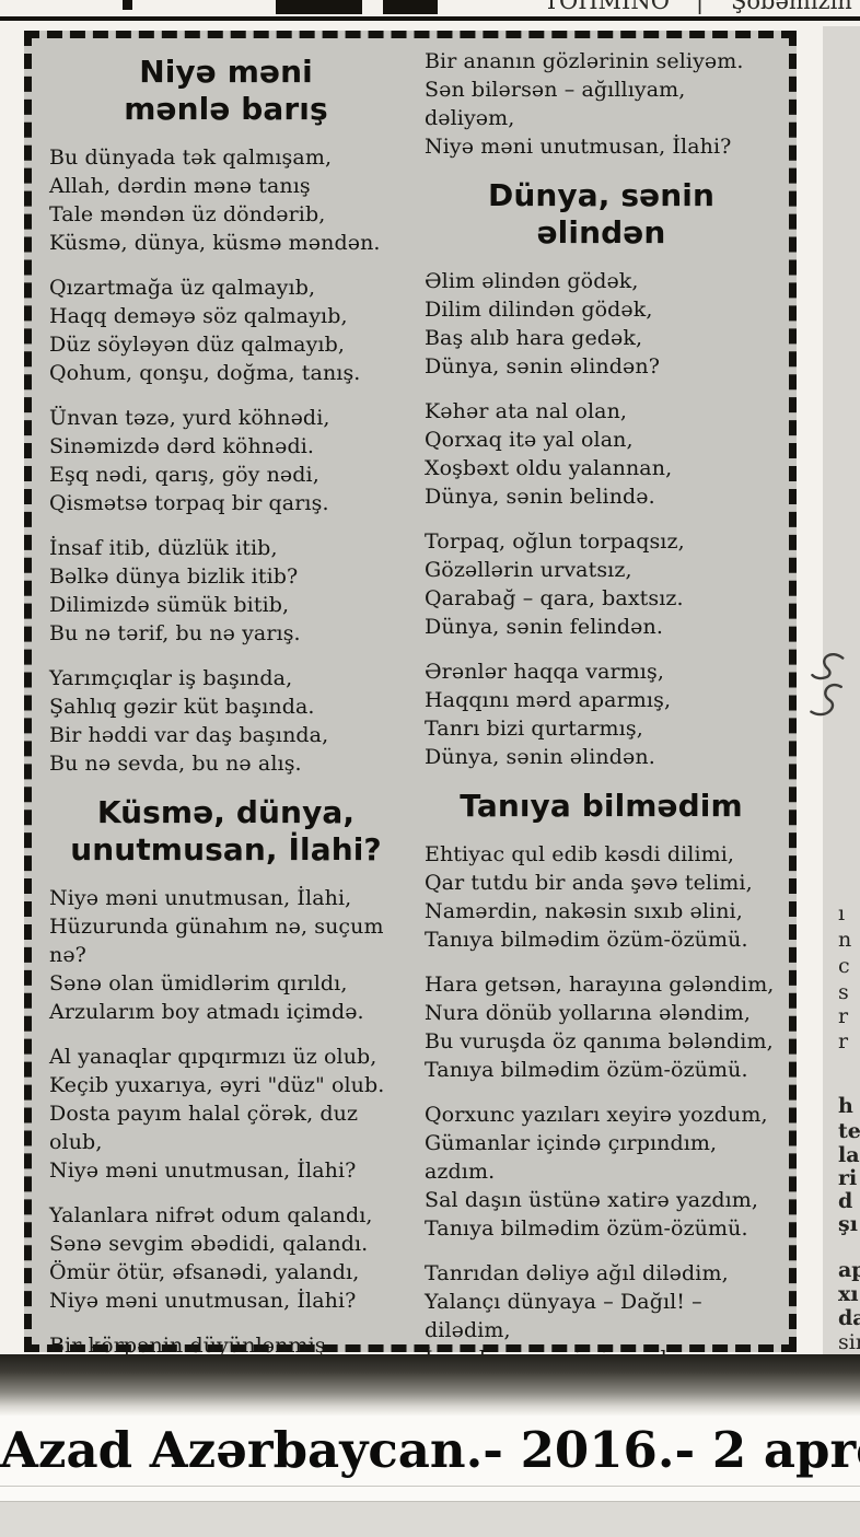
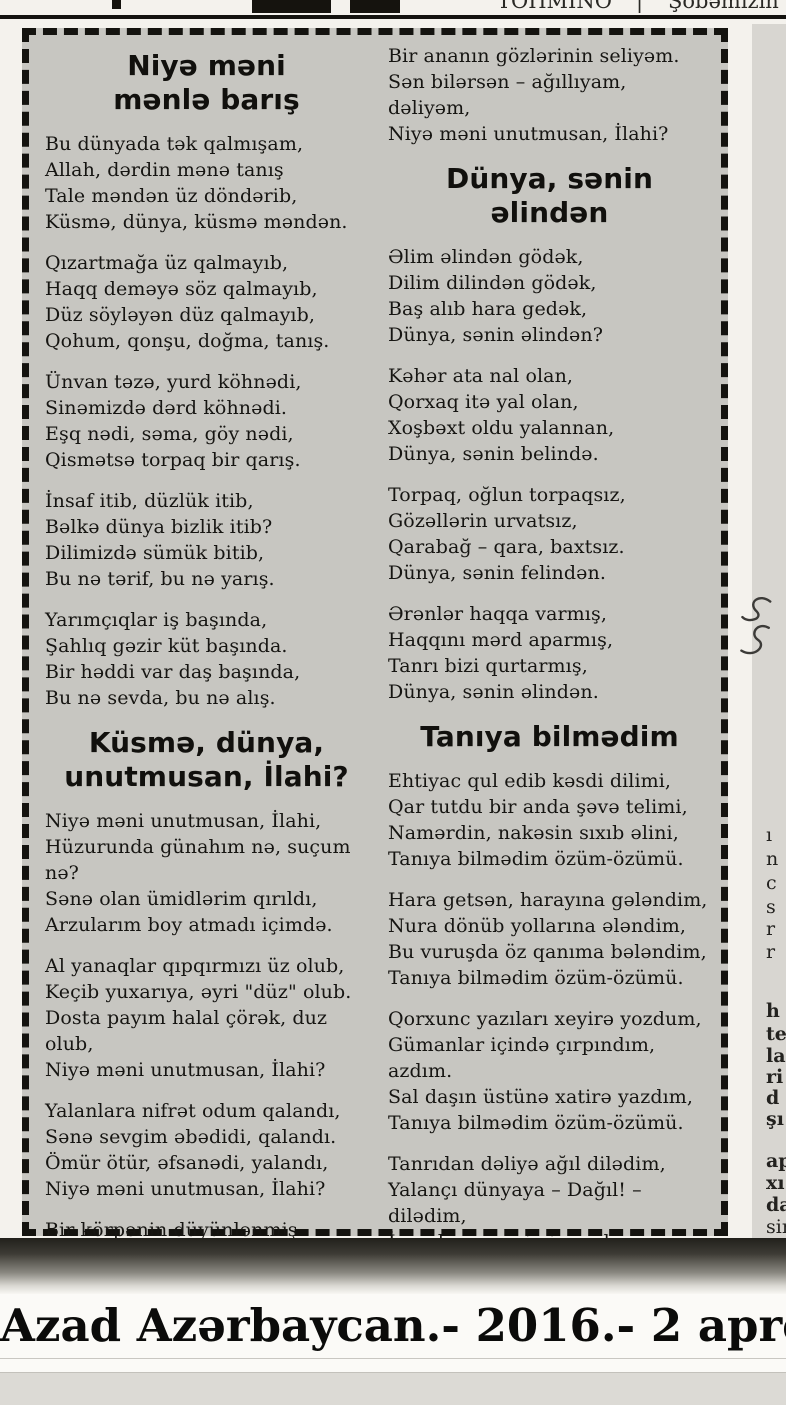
  TÖHMİNÖ
  |
  Şöbəmizin
  ı
  n
  c
  s
  r
  r
  h
  te
  la
  ri
  d
  şı
  ap
  xı
  da
  Niyə məni
  mənlə barış
  Bu dünyada tək qalmışam,
  Allah, dərdin mənə tanış
  Tale məndən üz döndərib,
  Küsmə, dünya, küsmə məndən.
  Qızartmağa üz qalmayıb,
  Haqq deməyə söz qalmayıb,
  Düz söyləyən düz qalmayıb,
  Qohum, qonşu, doğma, tanış.
  Ünvan təzə, yurd köhnədi,
  Sinəmizdə dərd köhnədi.
- Eşq nədi, qarış, göy nədi,
+ Eşq nədi, səma, göy nədi,
  Qismətsə torpaq bir qarış.
  İnsaf itib, düzlük itib,
  Bəlkə dünya bizlik itib?
  Dilimizdə sümük bitib,
  Bu nə tərif, bu nə yarış.
  Yarımçıqlar iş başında,
  Şahlıq gəzir küt başında.
  Bir həddi var daş başında,
  Bu nə sevda, bu nə alış.
  Küsmə, dünya,
  unutmusan, İlahi?
  Niyə məni unutmusan, İlahi,
  Hüzurunda günahım nə, suçum nə?
  Sənə olan ümidlərim qırıldı,
  Arzularım boy atmadı içimdə.
  Al yanaqlar qıpqırmızı üz olub,
  Keçib yuxarıya, əyri "düz" olub.
  Dosta payım halal çörək, duz olub,
  Niyə məni unutmusan, İlahi?
  Yalanlara nifrət odum qalandı,
  Sənə sevgim əbədidi, qalandı.
  Ömür ötür, əfsanədi, yalandı,
  Niyə məni unutmusan, İlahi?
  Bir körpənin düyünlənmiş
  Bir ananın gözlərinin seliyəm.
  Sən bilərsən – ağıllıyam, dəliyəm,
  Niyə məni unutmusan, İlahi?
  Dünya, sənin əlindən
  Əlim əlindən gödək,
  Dilim dilindən gödək,
  Baş alıb hara gedək,
  Dünya, sənin əlindən?
  Kəhər ata nal olan,
  Qorxaq itə yal olan,
  Xoşbəxt oldu yalannan,
  Dünya, sənin belində.
  Torpaq, oğlun torpaqsız,
  Gözəllərin urvatsız,
  Qarabağ – qara, baxtsız.
  Dünya, sənin felindən.
  Ərənlər haqqa varmış,
  Haqqını mərd aparmış,
  Tanrı bizi qurtarmış,
  Dünya, sənin əlindən.
  Tanıya bilmədim
  Ehtiyac qul edib kəsdi dilimi,
  Qar tutdu bir anda şəvə telimi,
  Namərdin, nakəsin sıxıb əlini,
  Tanıya bilmədim özüm-özümü.
  Hara getsən, harayına gələndim,
  Nura dönüb yollarına ələndim,
  Bu vuruşda öz qanıma bələndim,
  Tanıya bilmədim özüm-özümü.
  Qorxunc yazıları xeyirə yozdum,
  Gümanlar içində çırpındım, azdım.
  Sal daşın üstünə xatirə yazdım,
  Tanıya bilmədim özüm-özümü.
  Tanrıdan dəliyə ağıl dilədim,
  Yalançı dünyaya – Dağıl! – dilədim,
  Azad Azərbaycan.- 2016.- 2 apr
